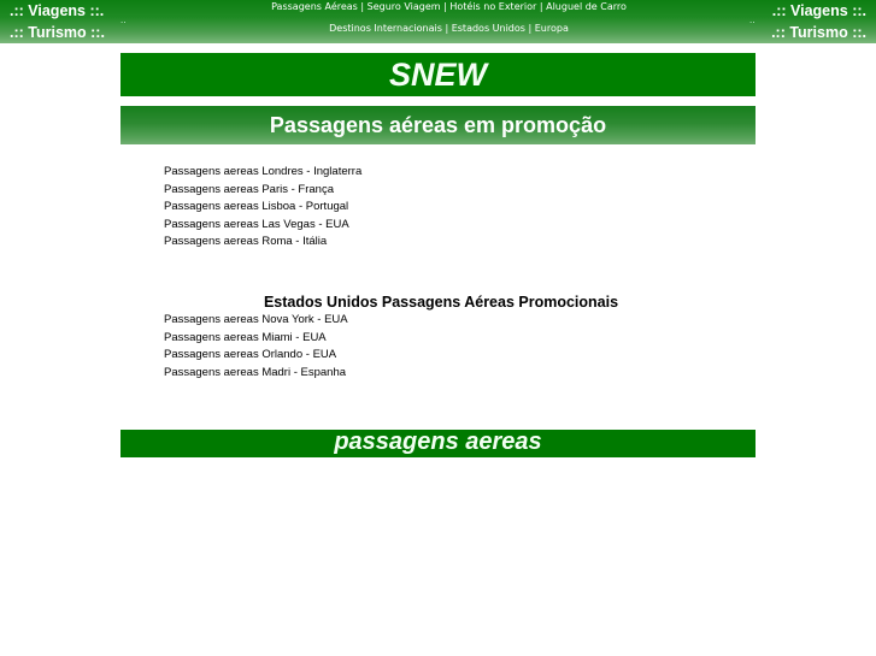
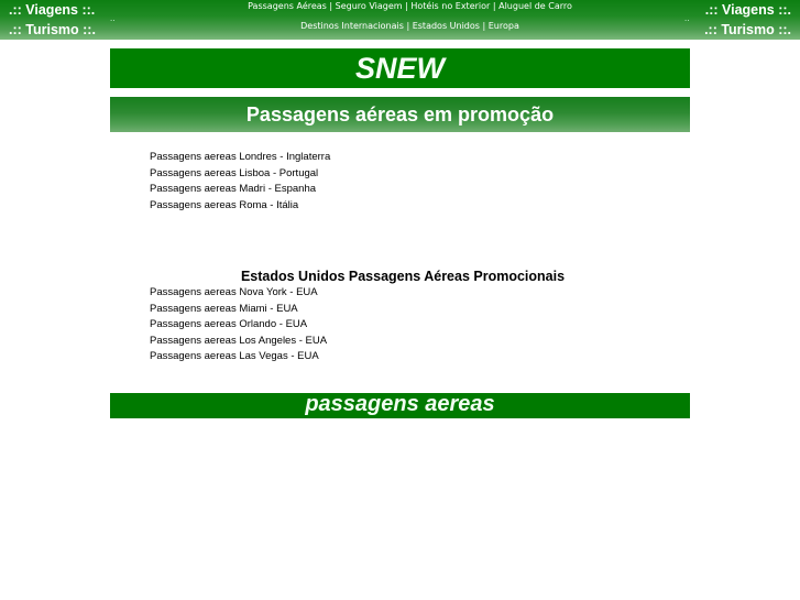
  .:: Viagens ::.
  .:: Turismo ::.
  ..
  Passagens Aéreas | Seguro Viagem | Hotéis no Exterior | Aluguel de Carro
  Destinos Internacionais | Estados Unidos | Europa
  ..
  .:: Viagens ::.
  .:: Turismo ::.
  SNEW
  Passagens aéreas em promoção
  Passagens aereas Londres - Inglaterra
- Passagens aereas Paris - França
  Passagens aereas Lisboa - Portugal
- Passagens aereas Las Vegas - EUA
+ Passagens aereas Madri - Espanha
  Passagens aereas Roma - Itália
  Estados Unidos Passagens Aéreas Promocionais
  Passagens aereas Nova York - EUA
  Passagens aereas Miami - EUA
  Passagens aereas Orlando - EUA
+ Passagens aereas Los Angeles - EUA
- Passagens aereas Madri - Espanha
+ Passagens aereas Las Vegas - EUA
  passagens aereas
